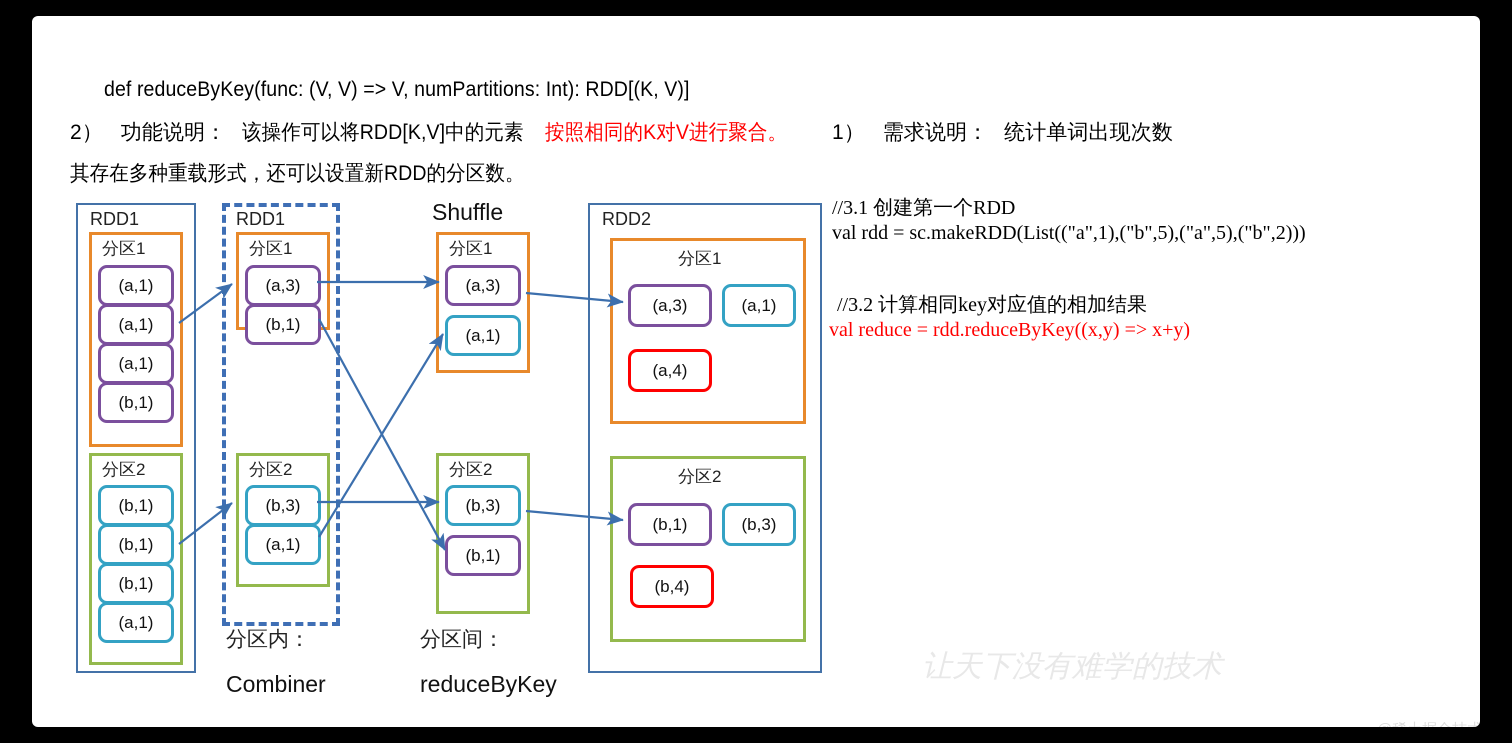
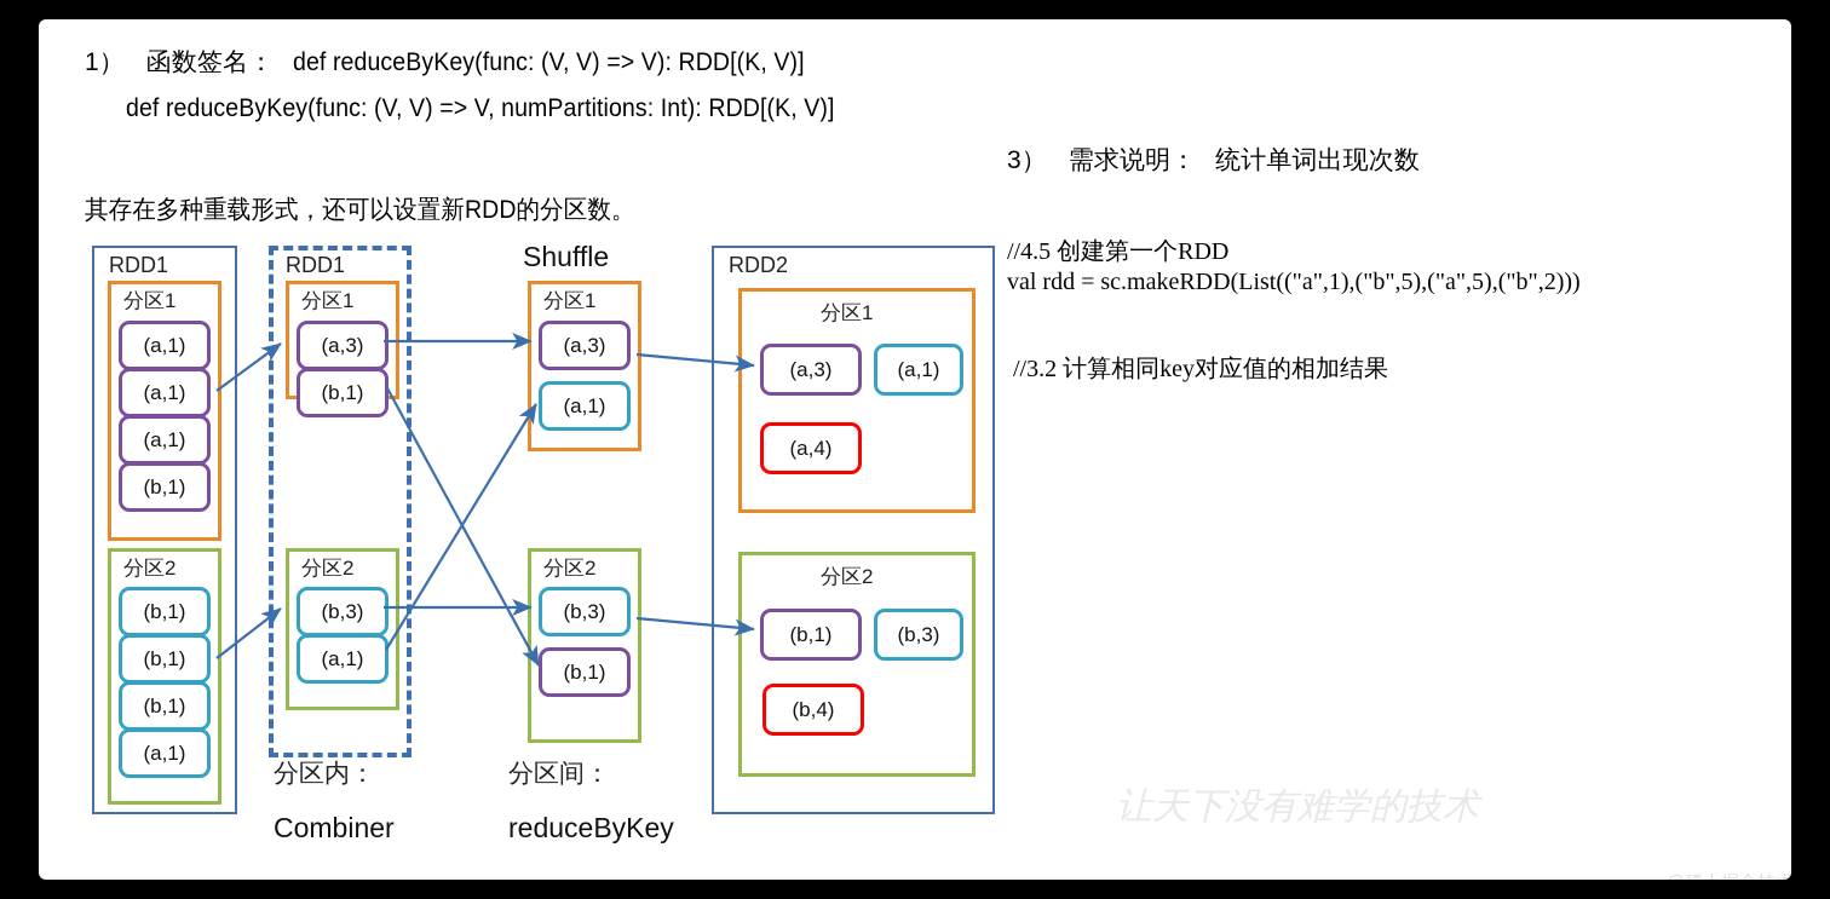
+ 1） 函数签名： def reduceByKey(func: (V, V) => V): RDD[(K, V)]
  def reduceByKey(func: (V, V) => V, numPartitions: Int): RDD[(K, V)]
- 2） 功能说明： 该操作可以将RDD[K,V]中的元素 按照相同的K对V进行聚合。
- 1） 需求说明： 统计单词出现次数
+ 3） 需求说明： 统计单词出现次数
  其存在多种重载形式，还可以设置新RDD的分区数。
- //3.1 创建第一个RDD
+ //4.5 创建第一个RDD
  val rdd = sc.makeRDD(List(("a",1),("b",5),("a",5),("b",2)))
  //3.2 计算相同key对应值的相加结果
- val reduce = rdd.reduceByKey((x,y) => x+y)
  RDD1
  分区1
  (a,1)
  (a,1)
  (a,1)
  (b,1)
  分区2
  (b,1)
  (b,1)
  (b,1)
  (a,1)
  RDD1
  分区1
  (a,3)
  (b,1)
  分区2
  (b,3)
  (a,1)
  分区内：
  Combiner
  Shuffle
  分区1
  (a,3)
  (a,1)
  分区2
  (b,3)
  (b,1)
  分区间：
  reduceByKey
  RDD2
  分区1
  (a,3)
  (a,1)
  (a,4)
  分区2
  (b,1)
  (b,3)
  (b,4)
